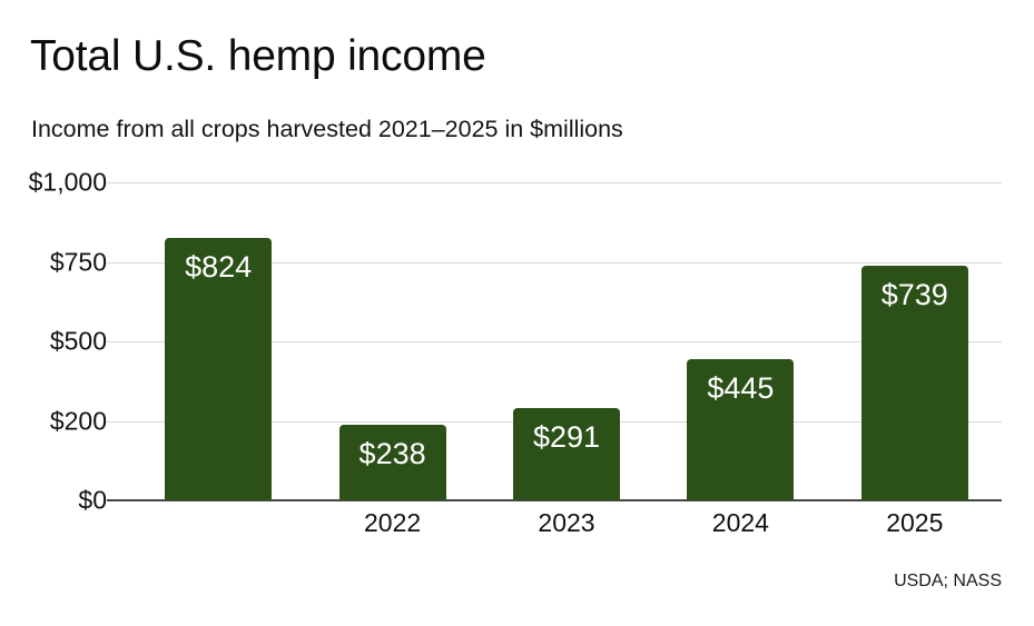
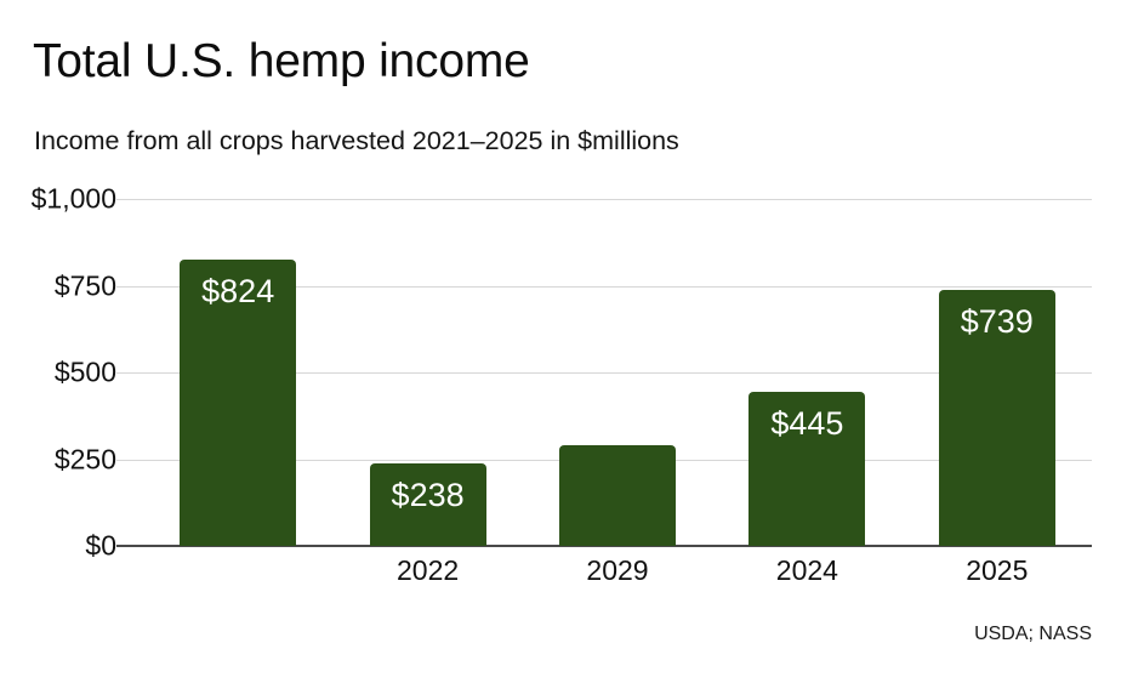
  Total U.S. hemp income
  Income from all crops harvested 2021–2025 in $millions
  $0
- $200
+ $250
  $500
  $750
  $1,000
  $824
  $238
- $291
  $445
  $739
  2022
- 2023
+ 2029
  2024
  2025
  USDA; NASS
